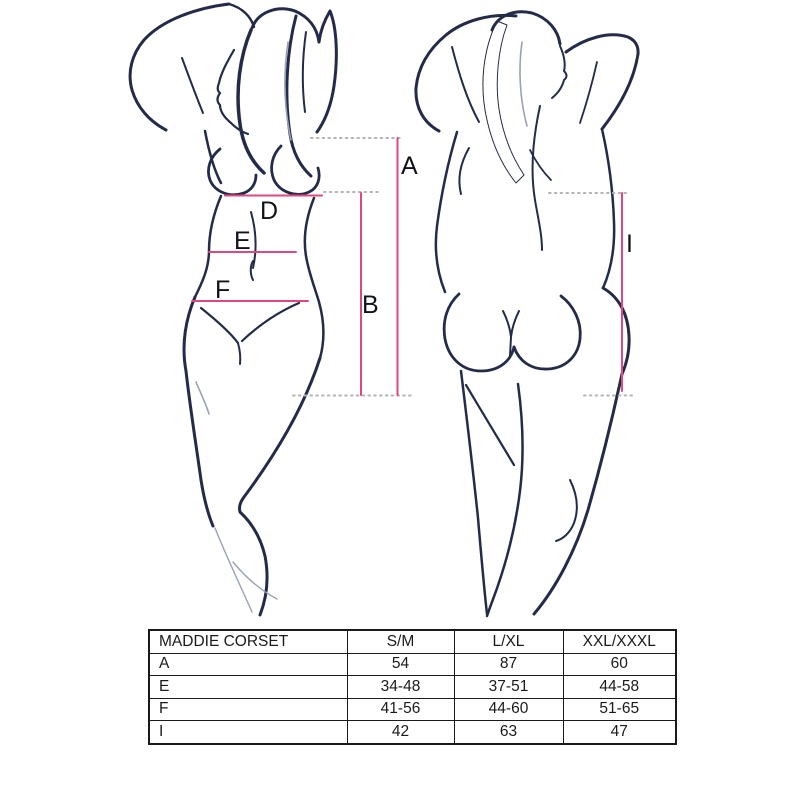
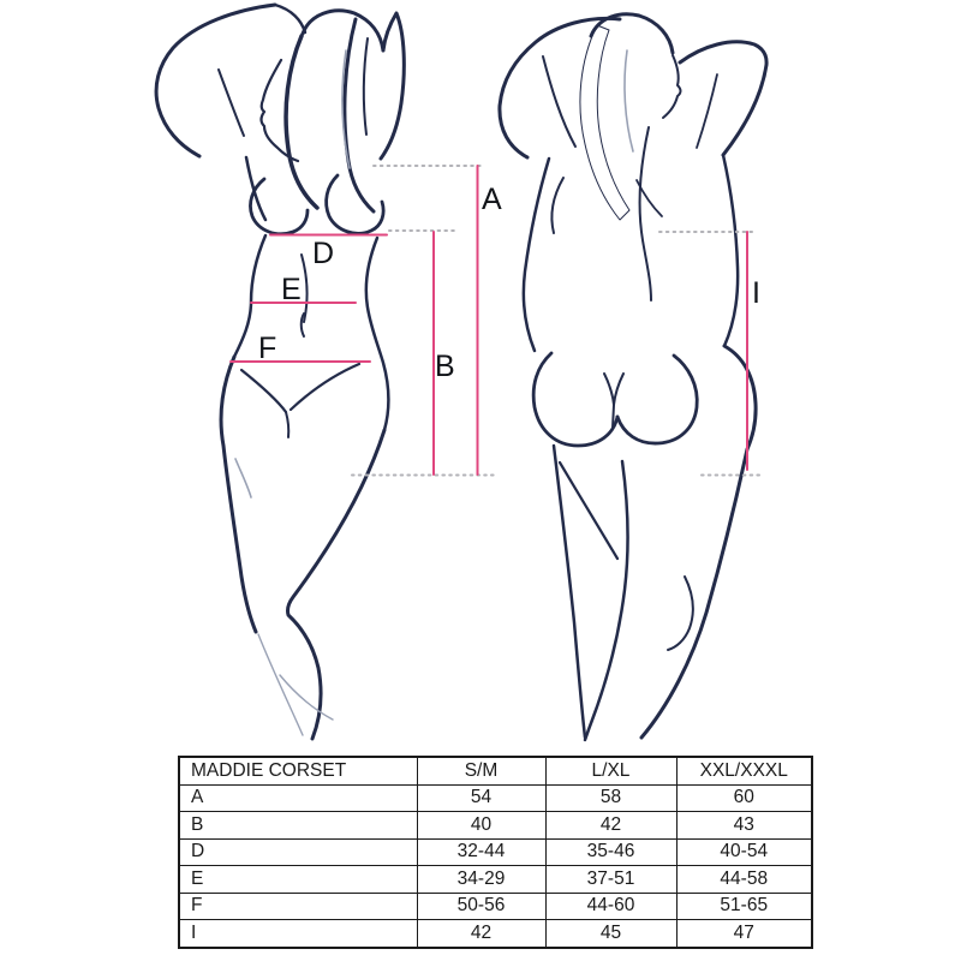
  A
  B
  D
  E
  F
  I
  MADDIE CORSET	S/M	L/XL	XXL/XXXL
- A	54	87	60
+ A	54	58	60
+ B	40	42	43
+ D	32-44	35-46	40-54
- E	34-48	37-51	44-58
+ E	34-29	37-51	44-58
- F	41-56	44-60	51-65
+ F	50-56	44-60	51-65
- I	42	63	47
+ I	42	45	47
